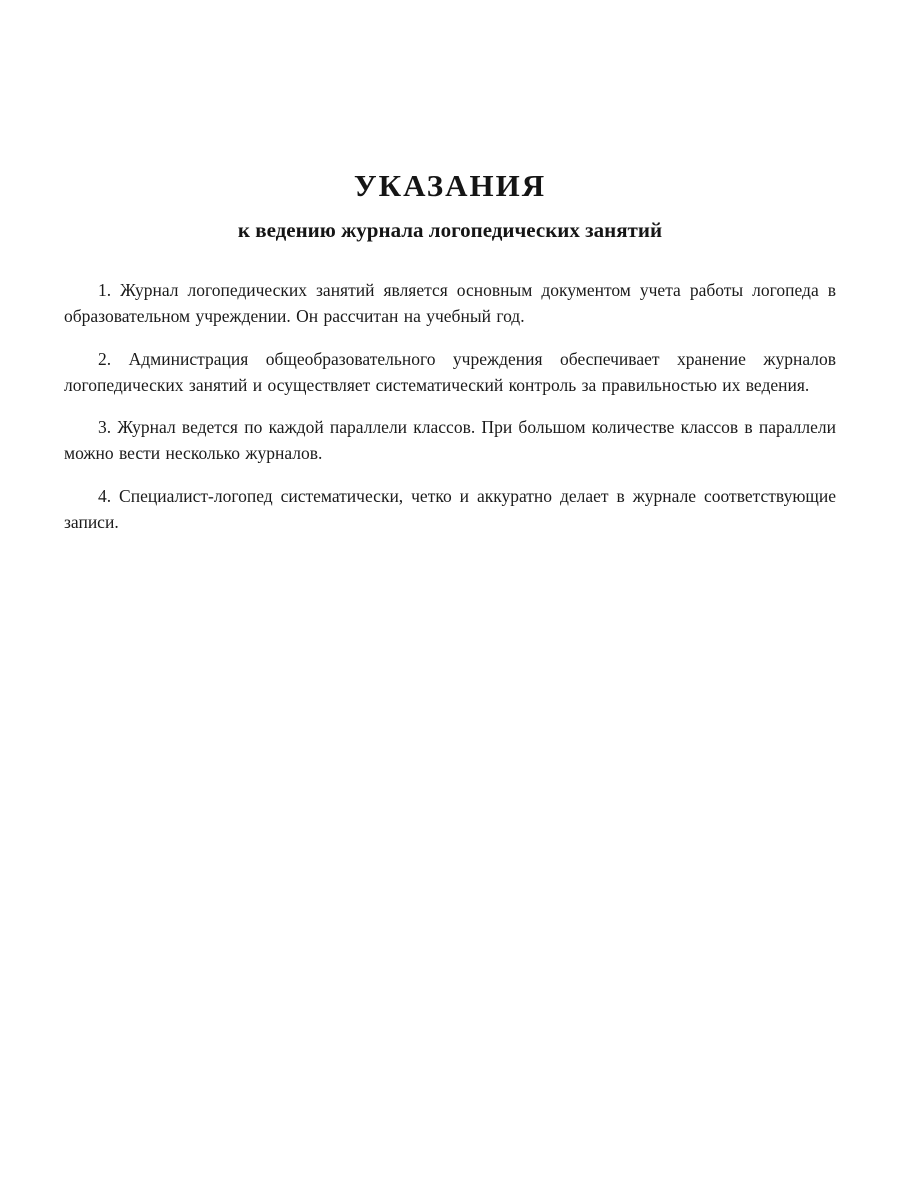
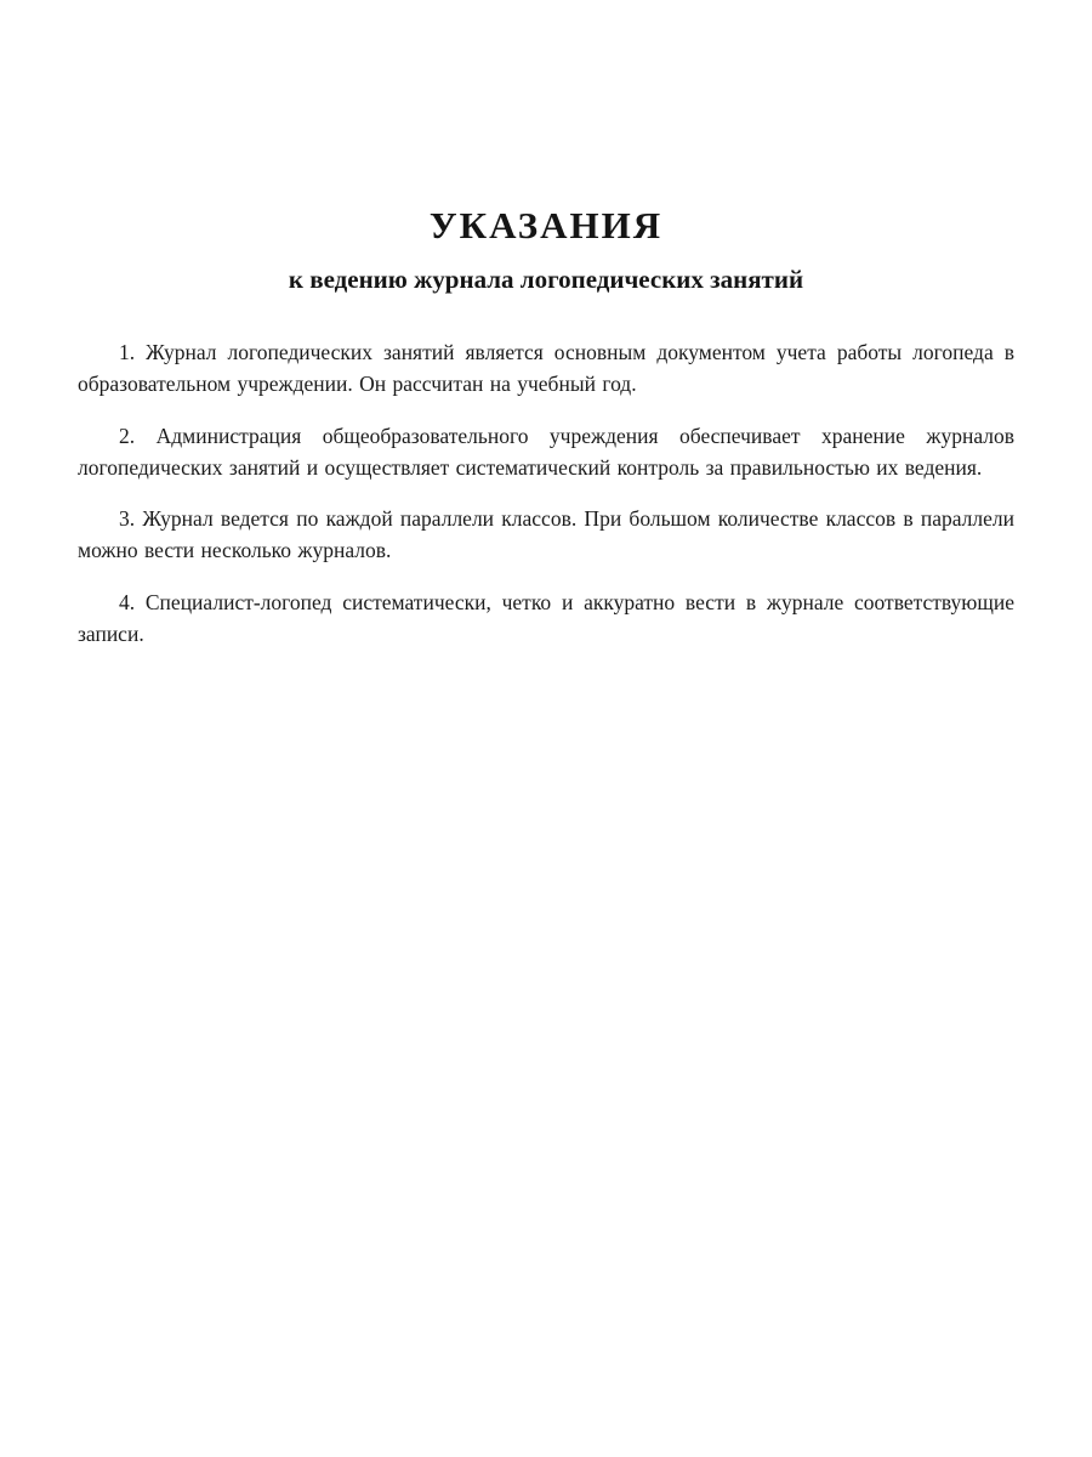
  УКАЗАНИЯ
  к ведению журнала логопедических занятий
  1. Журнал логопедических занятий является основным документом учета работы логопеда в образовательном учреждении. Он рассчитан на учебный год.
  2. Администрация общеобразовательного учреждения обеспечивает хранение журналов логопедических занятий и осуществляет систематический контроль за правильностью их ведения.
  3. Журнал ведется по каждой параллели классов. При большом количестве классов в параллели можно вести несколько журналов.
- 4. Специалист-логопед систематически, четко и аккуратно делает в журнале соответствующие записи.
+ 4. Специалист-логопед систематически, четко и аккуратно вести в журнале соответствующие записи.
